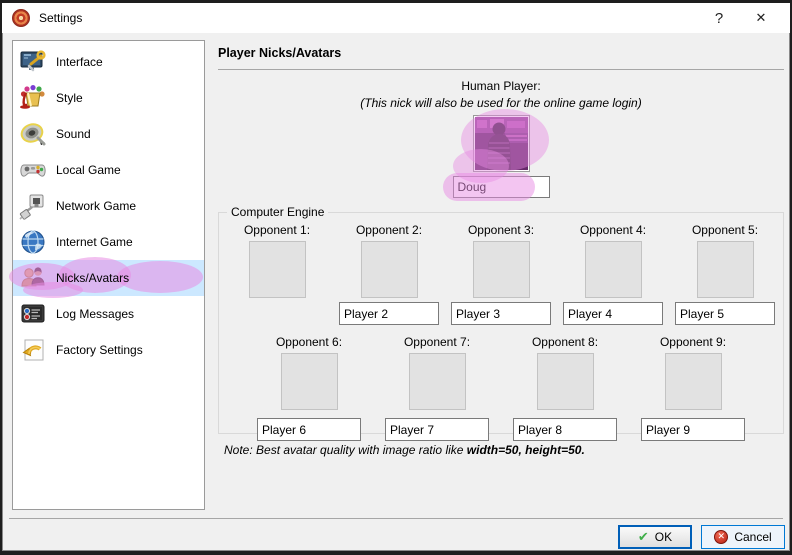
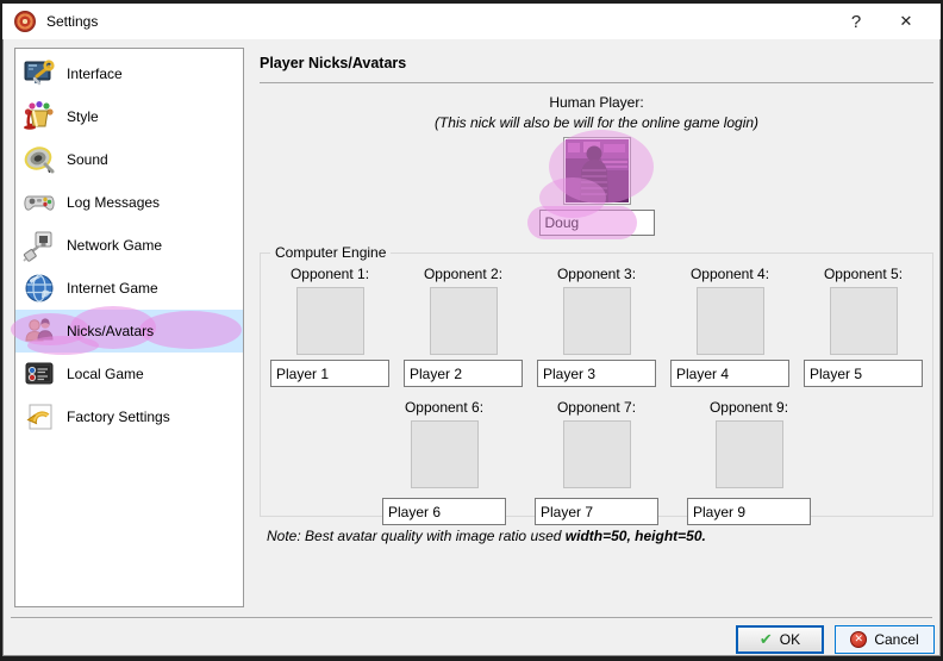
  Settings
  ?
  ✕
  Interface
  Style
  Sound
- Local Game
+ Log Messages
  Network Game
  Internet Game
  Nicks/Avatars
- Log Messages
+ Local Game
  Factory Settings
  Player Nicks/Avatars
  Human Player:
- (This nick will also be used for the online game login)
+ (This nick will also be will for the online game login)
  Doug
  Computer Engine
  Opponent 1:
+ Player 1
  Opponent 2:
  Player 2
  Opponent 3:
  Player 3
  Opponent 4:
  Player 4
  Opponent 5:
  Player 5
  Opponent 6:
  Player 6
  Opponent 7:
  Player 7
- Opponent 8:
- Player 8
  Opponent 9:
  Player 9
- Note: Best avatar quality with image ratio like width=50, height=50.
+ Note: Best avatar quality with image ratio used width=50, height=50.
  ✔
  OK
  ✕
  Cancel
